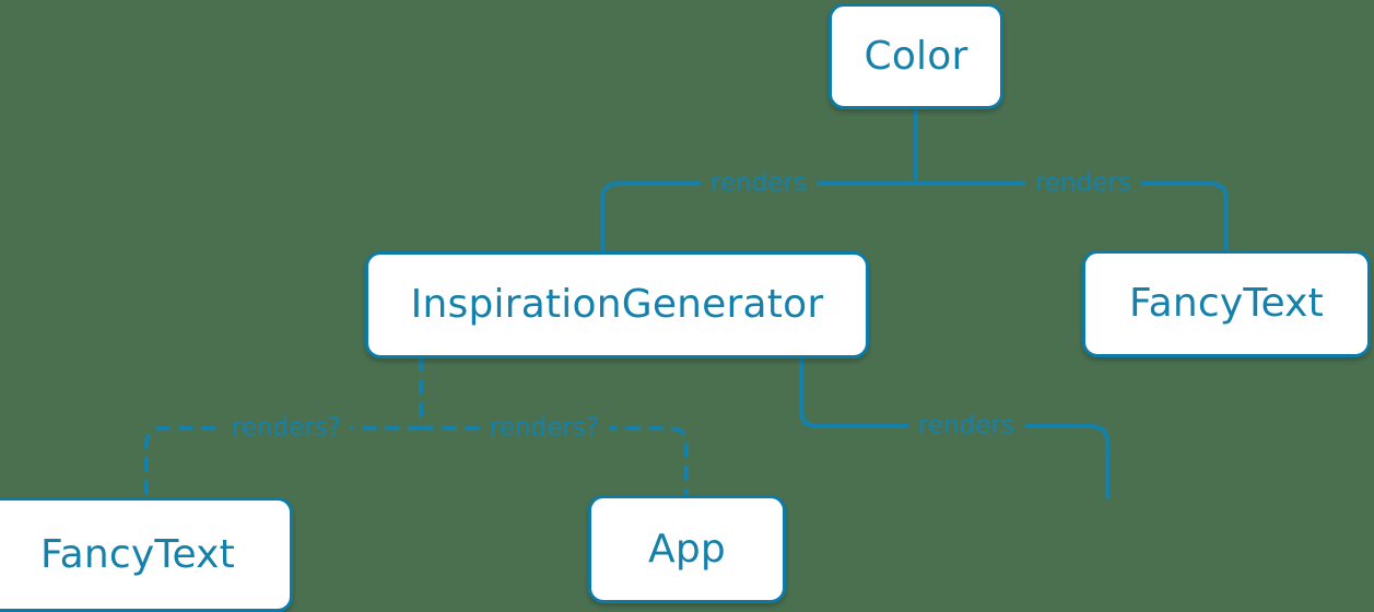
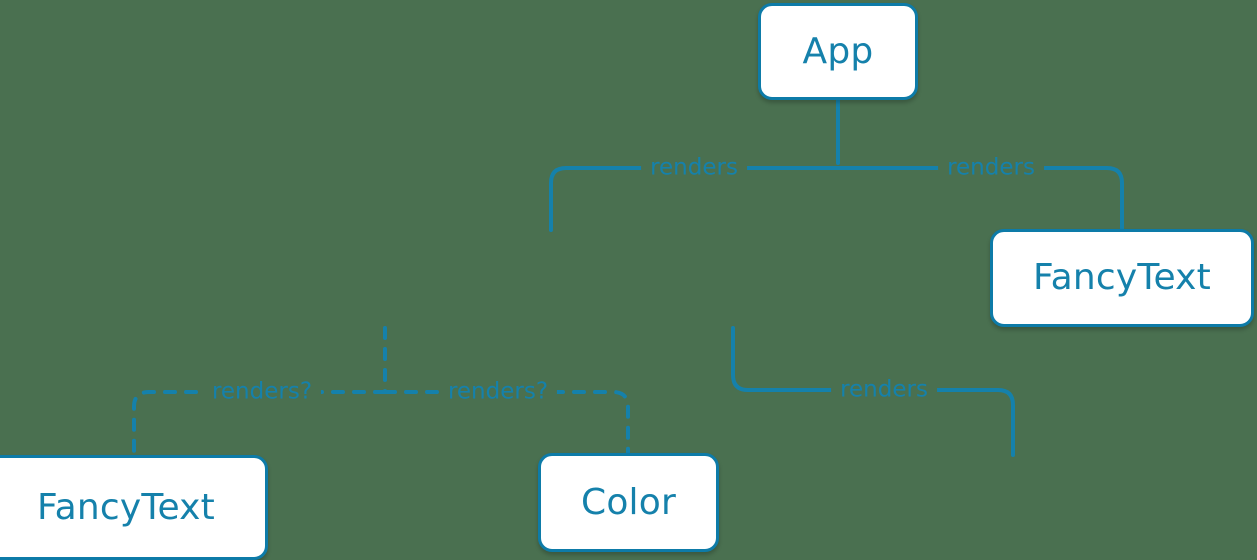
  renders
  renders
  renders?
  renders?
  renders
- Color
+ App
- InspirationGenerator
  FancyText
  FancyText
- App
+ Color
